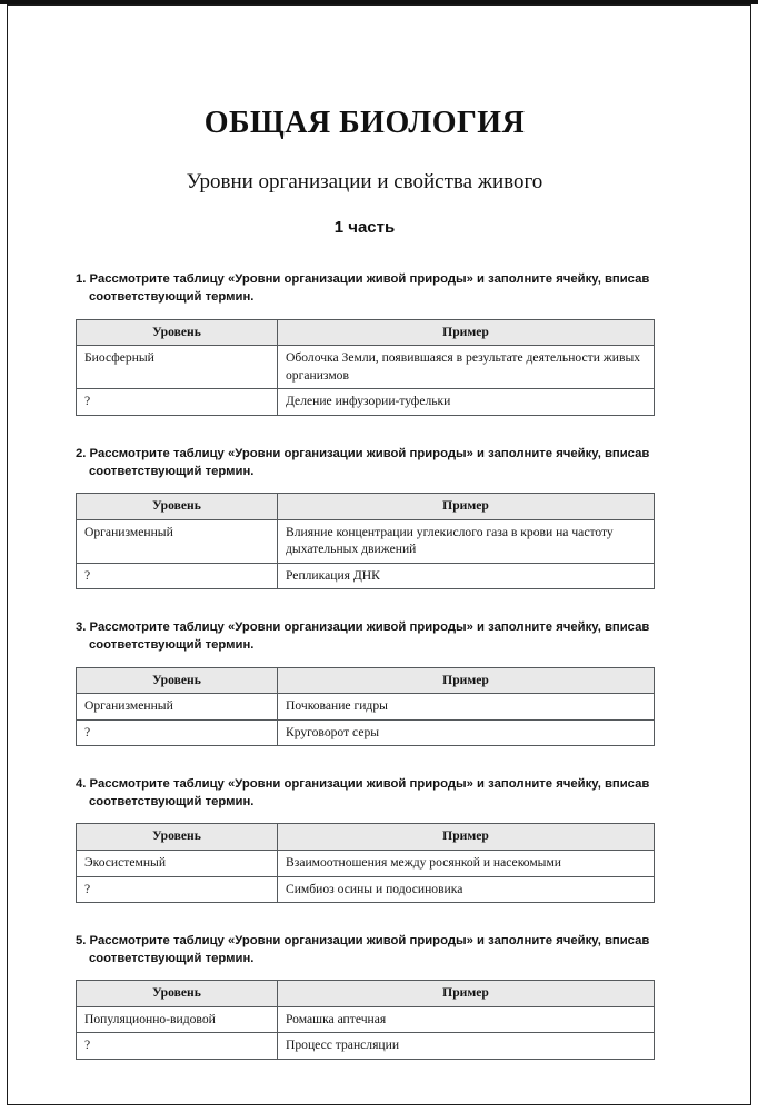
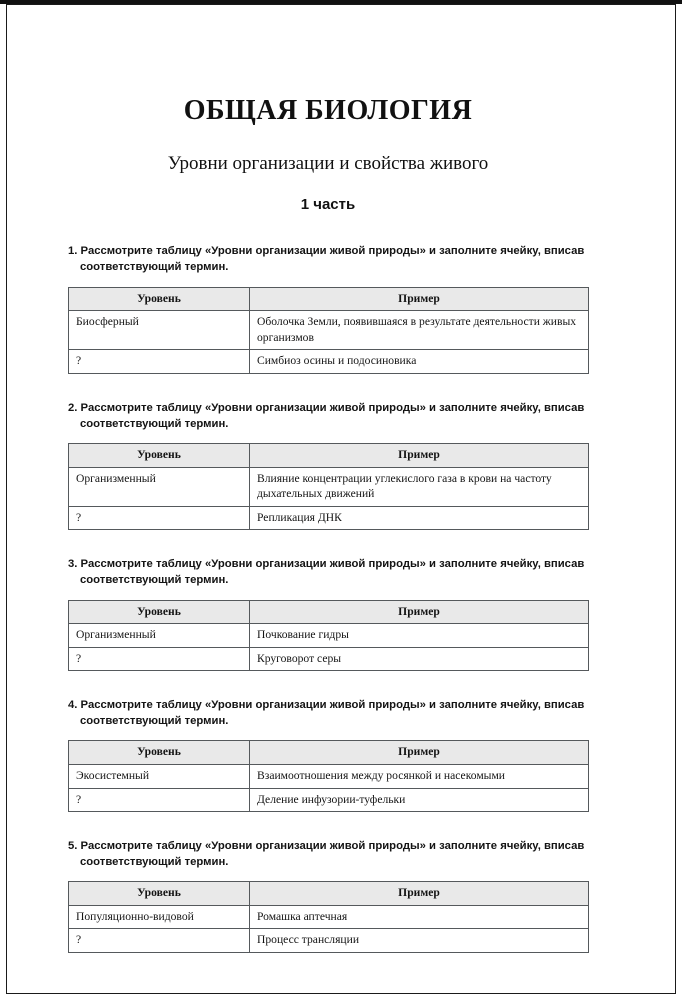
  ОБЩАЯ БИОЛОГИЯ
  Уровни организации и свойства живого
  1 часть
  1. Рассмотрите таблицу «Уровни организации живой природы» и заполните ячейку, вписав соответствующий термин.
  Уровень	Пример
  Биосферный	Оболочка Земли, появившаяся в результате деятельности живых организмов
- ?	Деление инфузории-туфельки
+ ?	Симбиоз осины и подосиновика
  2. Рассмотрите таблицу «Уровни организации живой природы» и заполните ячейку, вписав соответствующий термин.
  Уровень	Пример
  Организменный	Влияние концентрации углекислого газа в крови на частоту дыхательных движений
  ?	Репликация ДНК
  3. Рассмотрите таблицу «Уровни организации живой природы» и заполните ячейку, вписав соответствующий термин.
  Уровень	Пример
  Организменный	Почкование гидры
  ?	Круговорот серы
  4. Рассмотрите таблицу «Уровни организации живой природы» и заполните ячейку, вписав соответствующий термин.
  Уровень	Пример
  Экосистемный	Взаимоотношения между росянкой и насекомыми
- ?	Симбиоз осины и подосиновика
+ ?	Деление инфузории-туфельки
  5. Рассмотрите таблицу «Уровни организации живой природы» и заполните ячейку, вписав соответствующий термин.
  Уровень	Пример
  Популяционно-видовой	Ромашка аптечная
  ?	Процесс трансляции
